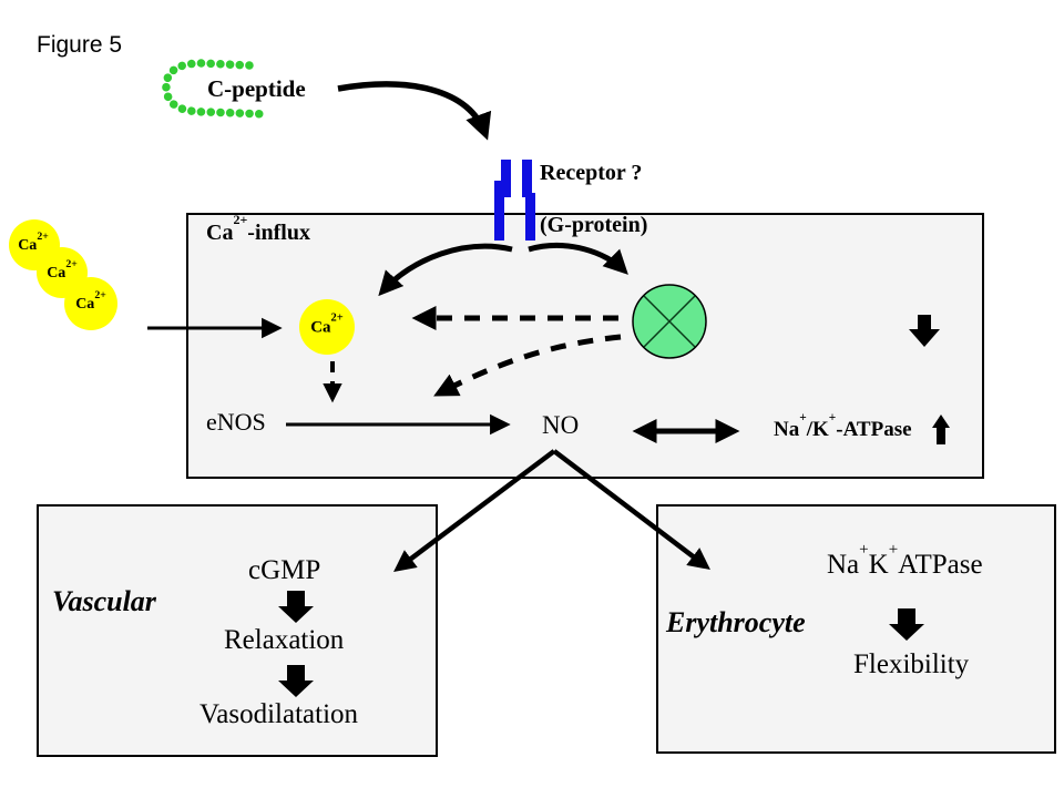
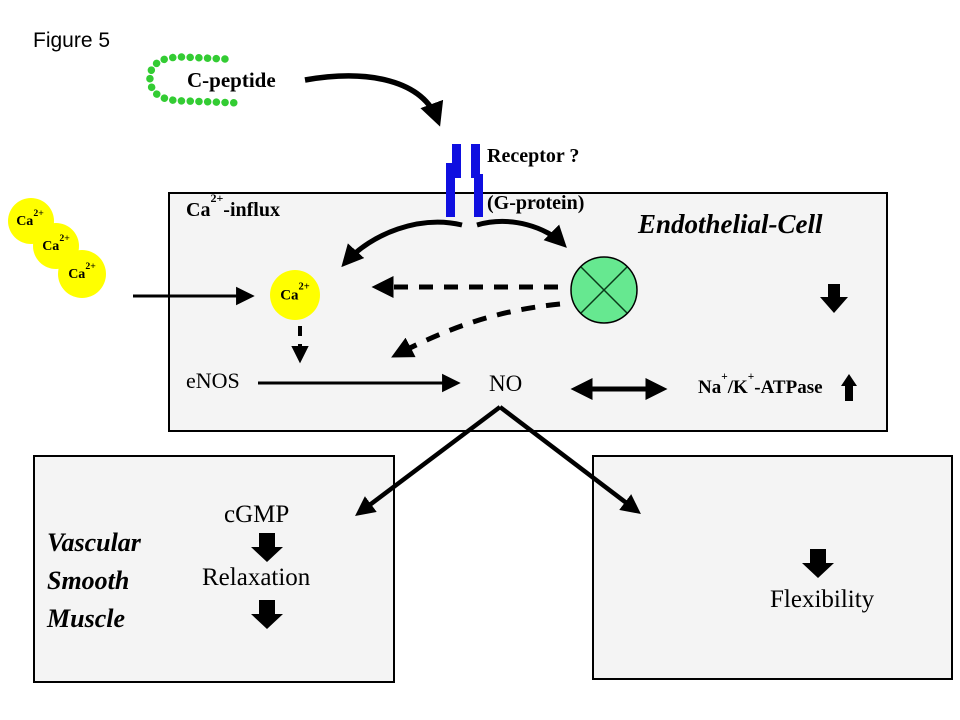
  Figure 5
  C-peptide
  Receptor ?
  (G-protein)
  Ca2+-influx
+ Endothelial-Cell
  eNOS
  NO
  Na+/K+-ATPase
  Ca2+
  Ca2+
  Ca2+
  Ca2+
  Vascular
+ Smooth
+ Muscle
  cGMP
  Relaxation
- Vasodilatation
- Erythrocyte
- Na+K+ATPase
  Flexibility
